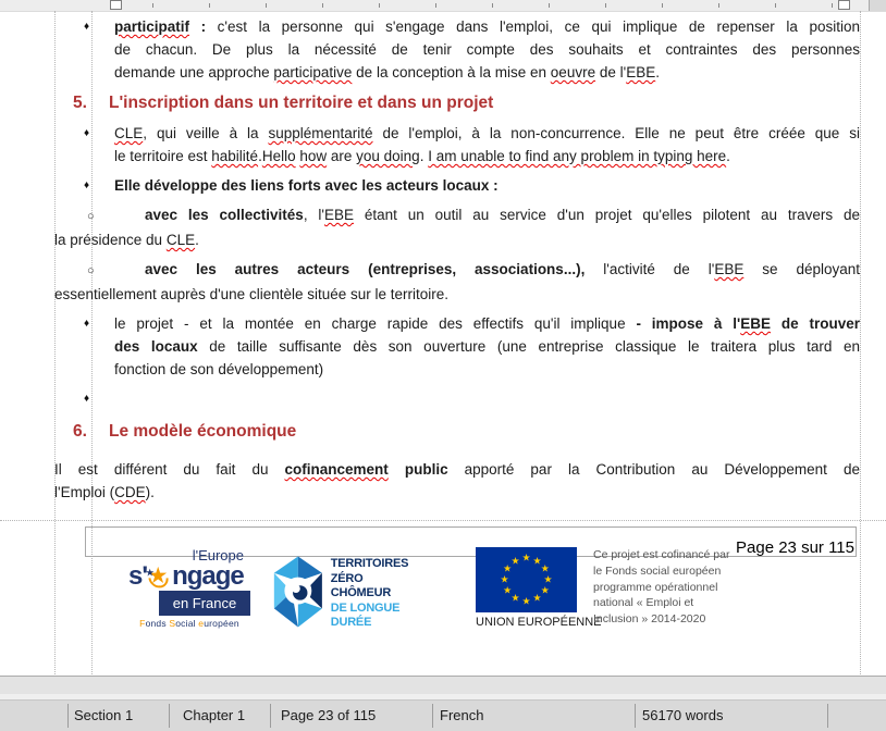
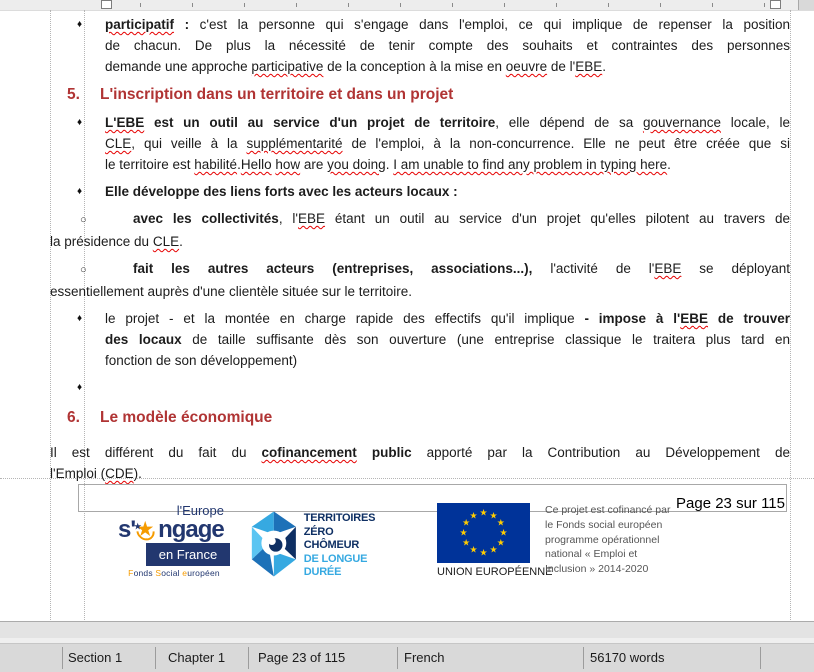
  ♦
  participatif : c'est la personne qui s'engage dans l'emploi, ce qui implique de repenser la position
  de chacun. De plus la nécessité de tenir compte des souhaits et contraintes des personnes
  demande une approche participative de la conception à la mise en oeuvre de l'EBE.
  5.
  L'inscription dans un territoire et dans un projet
  ♦
+ L'EBE est un outil au service d'un projet de territoire, elle dépend de sa gouvernance locale, le
  CLE, qui veille à la supplémentarité de l'emploi, à la non-concurrence. Elle ne peut être créée que si
  le territoire est habilité.Hello how are you doing. I am unable to find any problem in typing here.
  ♦
  Elle développe des liens forts avec les acteurs locaux :
  ○ avec les collectivités, l'EBE étant un outil au service d'un projet qu'elles pilotent au travers de
  la présidence du CLE.
- ○ avec les autres acteurs (entreprises, associations...), l'activité de l'EBE se déployant
+ ○ fait les autres acteurs (entreprises, associations...), l'activité de l'EBE se déployant
  essentiellement auprès d'une clientèle située sur le territoire.
  ♦
  le projet - et la montée en charge rapide des effectifs qu'il implique - impose à l'EBE de trouver
  des locaux de taille suffisante dès son ouverture (une entreprise classique le traitera plus tard en
  fonction de son développement)
  ♦
  6.
  Le modèle économique
  Il est différent du fait du cofinancement public apporté par la Contribution au Développement de
  l'Emploi (CDE).
  Page 23 sur 115
  l'Europe
  s'
  ★
  ★
  ngage
  en France
  Fonds Social européen
  TERRITOIRES
  ZÉRO CHÔMEUR
  DE LONGUE
  DURÉE
  ★
  ★
  ★
  ★
  ★
  ★
  ★
  ★
  ★
  ★
  ★
  ★
  UNION EUROPÉENN
  Ce projet est cofinancé par
  le Fonds social européen
  programme opérationnel
  national « Emploi et
  Inclusion » 2014-2020
  Section 1
  Chapter 1
  Page 23 of 115
  French
  56170 words
